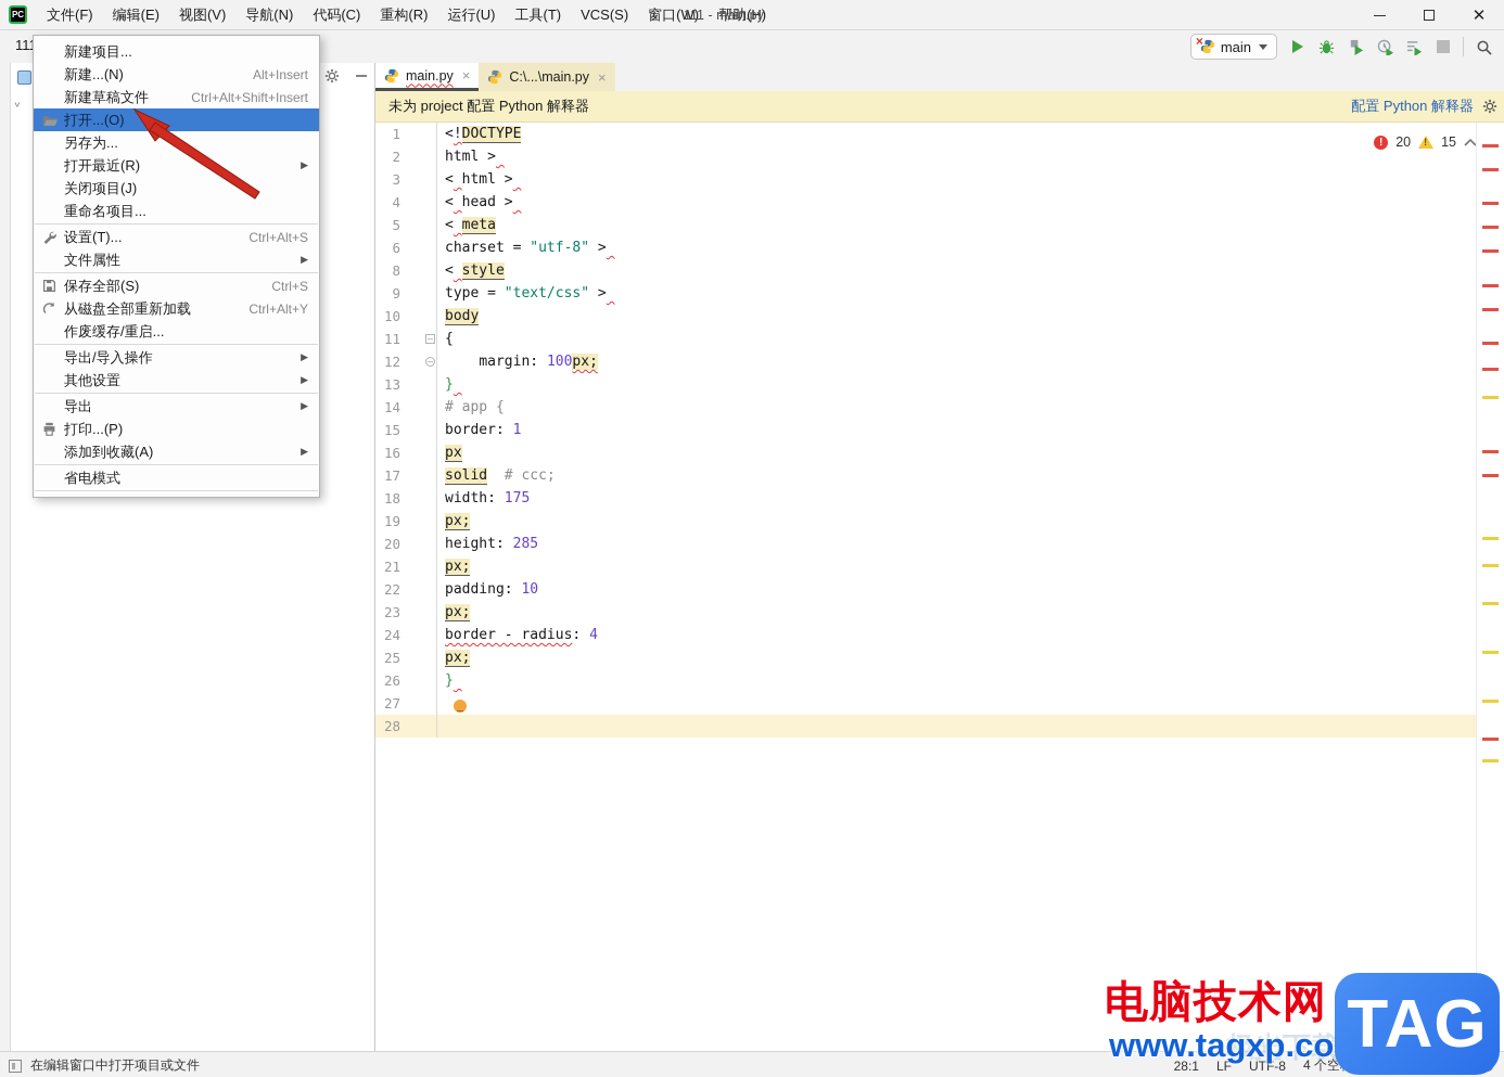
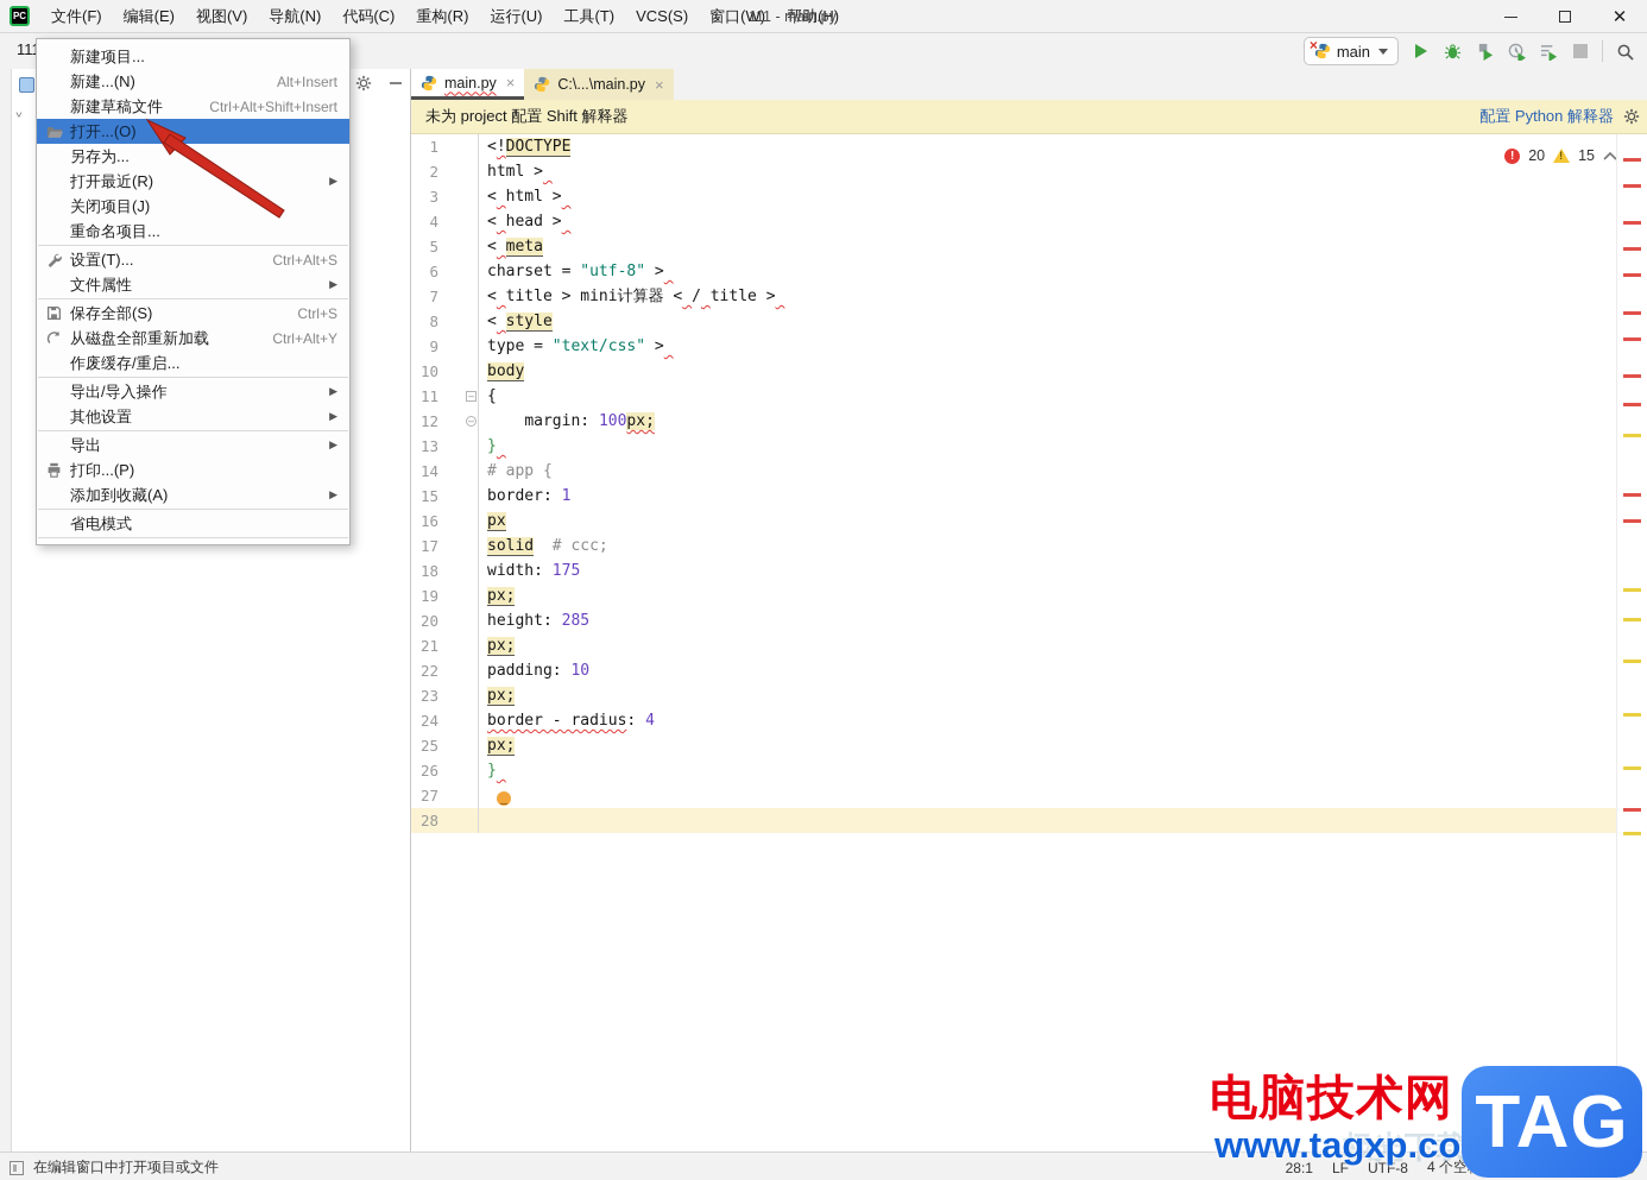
  PC
  文件(F)
  编辑(E)
  视图(V)
  导航(N)
  代码(C)
  重构(R)
  运行(U)
  工具(T)
  VCS(S)
  窗口(W)
  帮助(H)
  111 - main.py
  ✕
  ×
  main
  ˅
  main.py
  ×
  C:\...\main.py
  ×
- 未为 project 配置 Python 解释器
+ 未为 project 配置 Shift 解释器
  配置 Python 解释器
  1
  <!DOCTYPE
  2
  html >
  3
  < html >
  4
  < head >
  5
  < meta
  6
  charset = "utf-8" >
+ 7
+ < title > mini计算器 < / title >
  8
  < style
  9
  type = "text/css" >
  10
  body
  11
  {
  –
  12
  margin: 100px;
  –
  13
  }
  14
  # app {
  15
  border: 1
  16
  px
  17
  solid # ccc;
  18
  width: 175
  19
  px;
  20
  height: 285
  21
  px;
  22
  padding: 10
  23
  px;
  24
  border - radius: 4
  25
  px;
  26
  }
  27
  28
  !
  20
  15
  在编辑窗口中打开项目或文件
  28:1
  LF
  UTF-8
  4 个空
  新建项目...
  新建...(N)
  Alt+Insert
  新建草稿文件
  Ctrl+Alt+Shift+Insert
  打开...(O)
  另存为...
  打开最近(R)
  ▶
  关闭项目(J)
  重命名项目...
  设置(T)...
  Ctrl+Alt+S
  文件属性
  ▶
  保存全部(S)
  Ctrl+S
  从磁盘全部重新加载
  Ctrl+Alt+Y
  作废缓存/重启...
  导出/导入操作
  ▶
  其他设置
  ▶
  导出
  ▶
  打印...(P)
  添加到收藏(A)
  ▶
  省电模式
  电脑技术网
  www.tagxp.co
  TAG
